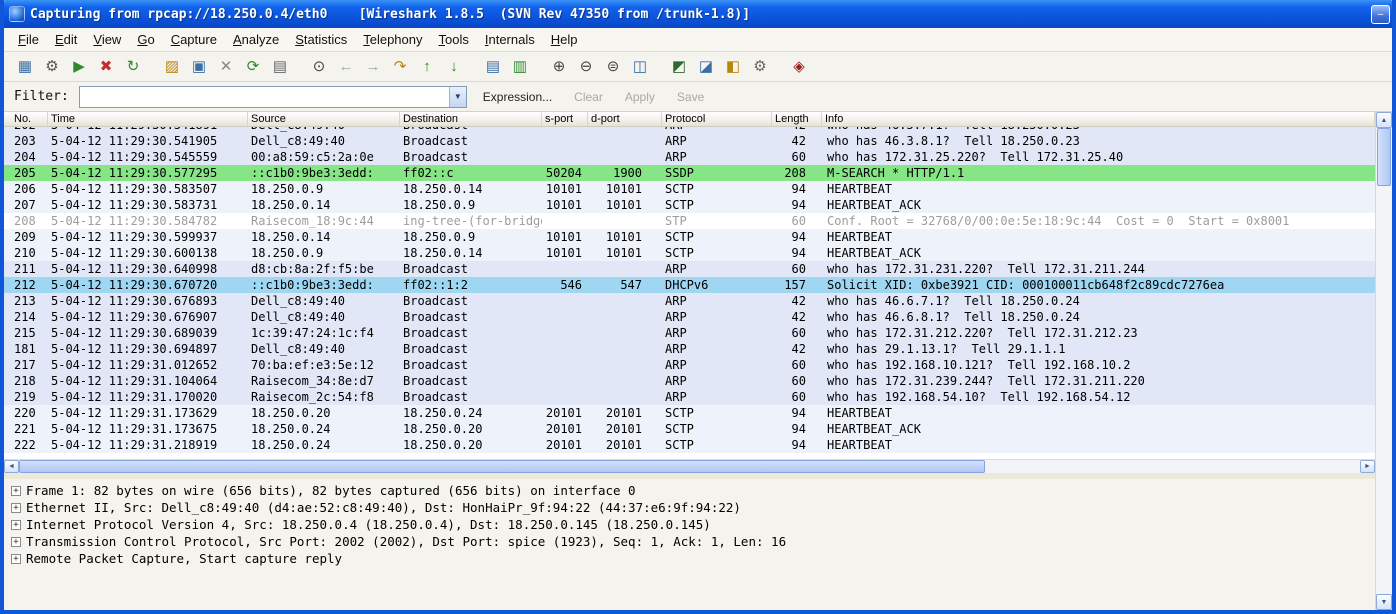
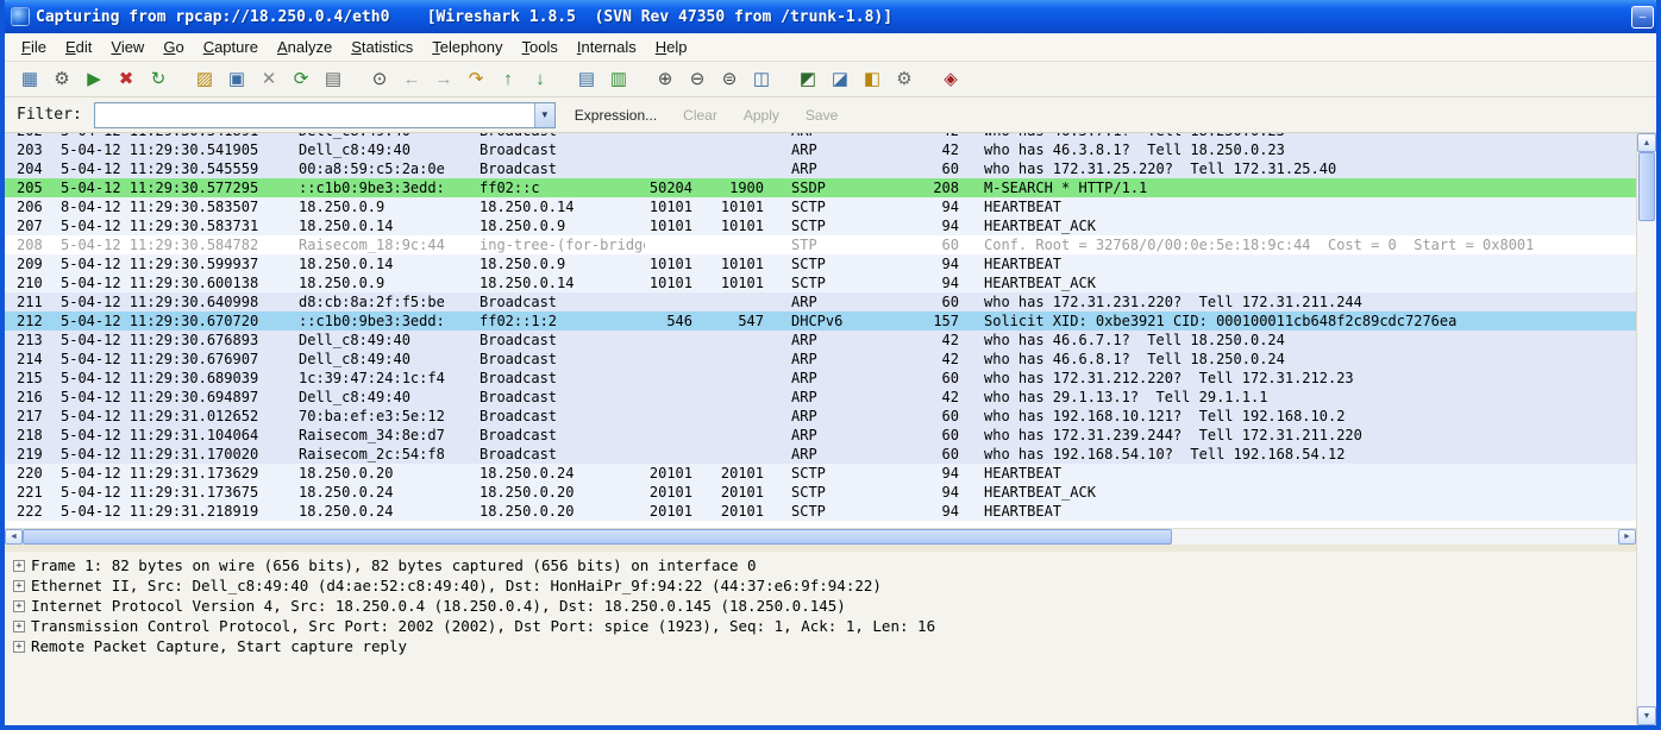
  Capturing from rpcap://18.250.0.4/eth0 [Wireshark 1.8.5 (SVN Rev 47350 from /trunk-1.8)]
  –
  File
  Edit
  View
  Go
  Capture
  Analyze
  Statistics
  Telephony
  Tools
  Internals
  Help
  ▦
  ⚙
  ▶
  ✖
  ↻
  ▨
  ▣
  ✕
  ⟳
  ▤
  ⊙
  ←
  →
  ↷
  ↑
  ↓
  ▤
  ▥
  ⊕
  ⊖
  ⊜
  ◫
  ◩
  ◪
  ◧
  ⚙
  ◈
  Filter:
  ▼
  Expression...
  Clear
  Apply
  Save
- No.
- Time
- Source
- Destination
- s-port
- d-port
- Protocol
- Length
- Info
  203
  5-04-12 11:29:30.541905
  Dell_c8:49:40
  Broadcast
  ARP
  42
  who has 46.3.8.1? Tell 18.250.0.23
  204
  5-04-12 11:29:30.545559
  00:a8:59:c5:2a:0e
  Broadcast
  ARP
  60
  who has 172.31.25.220? Tell 172.31.25.40
  205
  5-04-12 11:29:30.577295
  ::c1b0:9be3:3edd:
  ff02::c
  50204
  1900
  SSDP
  208
  M-SEARCH * HTTP/1.1
  206
- 5-04-12 11:29:30.583507
+ 8-04-12 11:29:30.583507
  18.250.0.9
  18.250.0.14
  10101
  10101
  SCTP
  94
  HEARTBEAT
  207
  5-04-12 11:29:30.583731
  18.250.0.14
  18.250.0.9
  10101
  10101
  SCTP
  94
  HEARTBEAT_ACK
  208
  5-04-12 11:29:30.584782
  Raisecom_18:9c:44
  ing-tree-(for-bridg
  STP
  60
  Conf. Root = 32768/0/00:0e:5e:18:9c:44 Cost = 0 Start = 0x8001
  209
  5-04-12 11:29:30.599937
  18.250.0.14
  18.250.0.9
  10101
  10101
  SCTP
  94
  HEARTBEAT
  210
  5-04-12 11:29:30.600138
  18.250.0.9
  18.250.0.14
  10101
  10101
  SCTP
  94
  HEARTBEAT_ACK
  211
  5-04-12 11:29:30.640998
  d8:cb:8a:2f:f5:be
  Broadcast
  ARP
  60
  who has 172.31.231.220? Tell 172.31.211.244
  212
  5-04-12 11:29:30.670720
  ::c1b0:9be3:3edd:
  ff02::1:2
  546
  547
  DHCPv6
  157
  Solicit XID: 0xbe3921 CID: 000100011cb648f2c89cdc7276ea
  213
  5-04-12 11:29:30.676893
  Dell_c8:49:40
  Broadcast
  ARP
  42
  who has 46.6.7.1? Tell 18.250.0.24
  214
  5-04-12 11:29:30.676907
  Dell_c8:49:40
  Broadcast
  ARP
  42
  who has 46.6.8.1? Tell 18.250.0.24
  215
  5-04-12 11:29:30.689039
  1c:39:47:24:1c:f4
  Broadcast
  ARP
  60
  who has 172.31.212.220? Tell 172.31.212.23
- 181
+ 216
  5-04-12 11:29:30.694897
  Dell_c8:49:40
  Broadcast
  ARP
  42
  who has 29.1.13.1? Tell 29.1.1.1
  217
  5-04-12 11:29:31.012652
  70:ba:ef:e3:5e:12
  Broadcast
  ARP
  60
  who has 192.168.10.121? Tell 192.168.10.2
  218
  5-04-12 11:29:31.104064
  Raisecom_34:8e:d7
  Broadcast
  ARP
  60
  who has 172.31.239.244? Tell 172.31.211.220
  219
  5-04-12 11:29:31.170020
  Raisecom_2c:54:f8
  Broadcast
  ARP
  60
  who has 192.168.54.10? Tell 192.168.54.12
  220
  5-04-12 11:29:31.173629
  18.250.0.20
  18.250.0.24
  20101
  20101
  SCTP
  94
  HEARTBEAT
  221
  5-04-12 11:29:31.173675
  18.250.0.24
  18.250.0.20
  20101
  20101
  SCTP
  94
  HEARTBEAT_ACK
  222
  5-04-12 11:29:31.218919
  18.250.0.24
  18.250.0.20
  20101
  20101
  SCTP
  94
  HEARTBEAT
  +
  Frame 1: 82 bytes on wire (656 bits), 82 bytes captured (656 bits) on interface 0
  +
  Ethernet II, Src: Dell_c8:49:40 (d4:ae:52:c8:49:40), Dst: HonHaiPr_9f:94:22 (44:37:e6:9f:94:22)
  +
  Internet Protocol Version 4, Src: 18.250.0.4 (18.250.0.4), Dst: 18.250.0.145 (18.250.0.145)
  +
  Transmission Control Protocol, Src Port: 2002 (2002), Dst Port: spice (1923), Seq: 1, Ack: 1, Len: 16
  +
  Remote Packet Capture, Start capture reply
